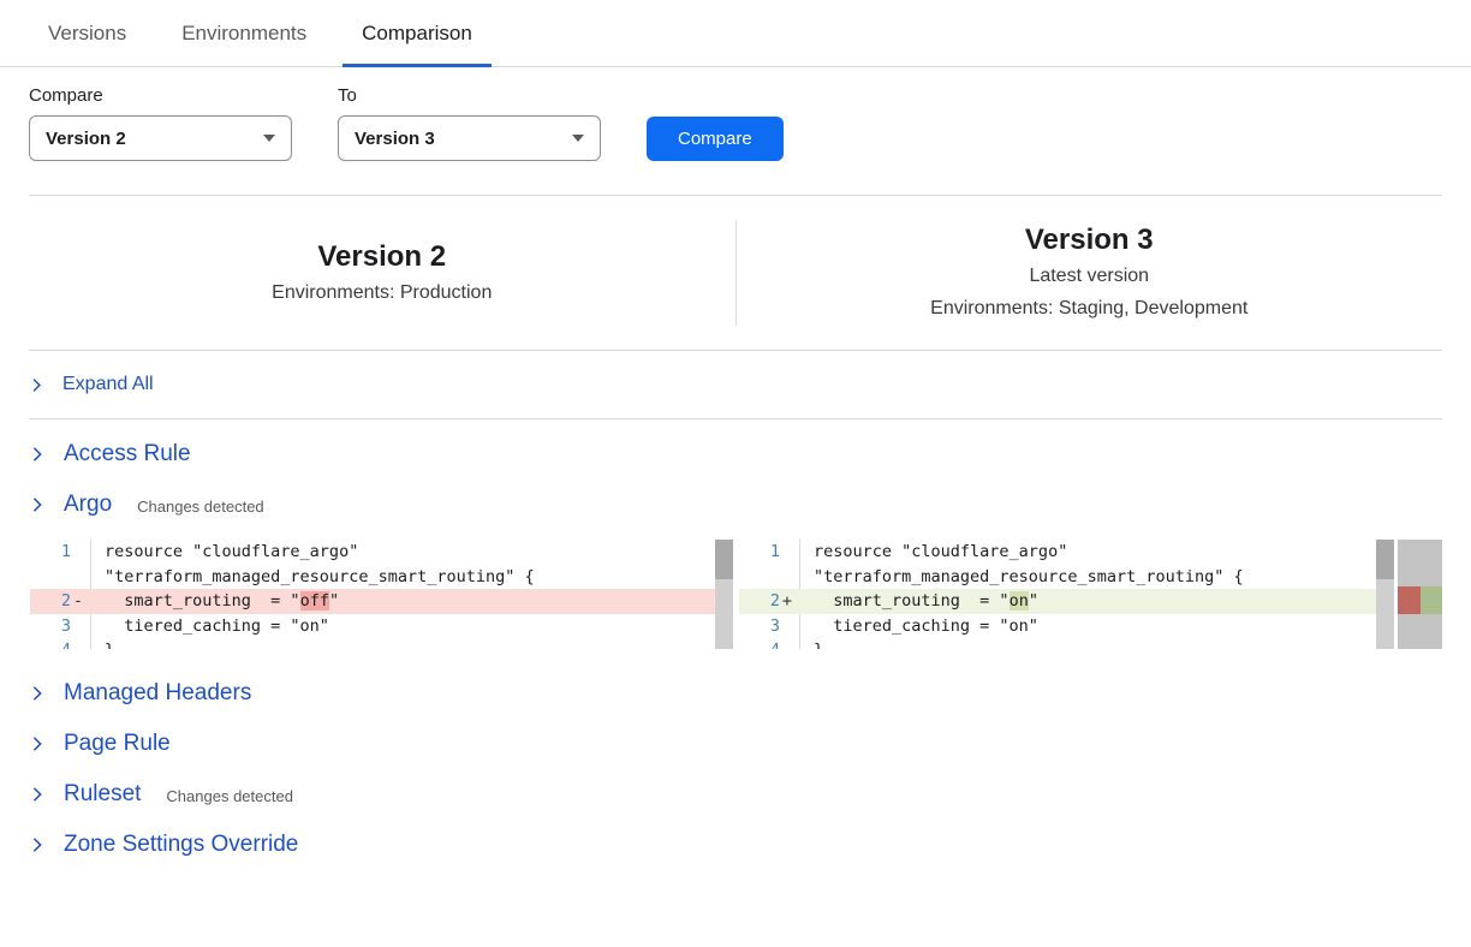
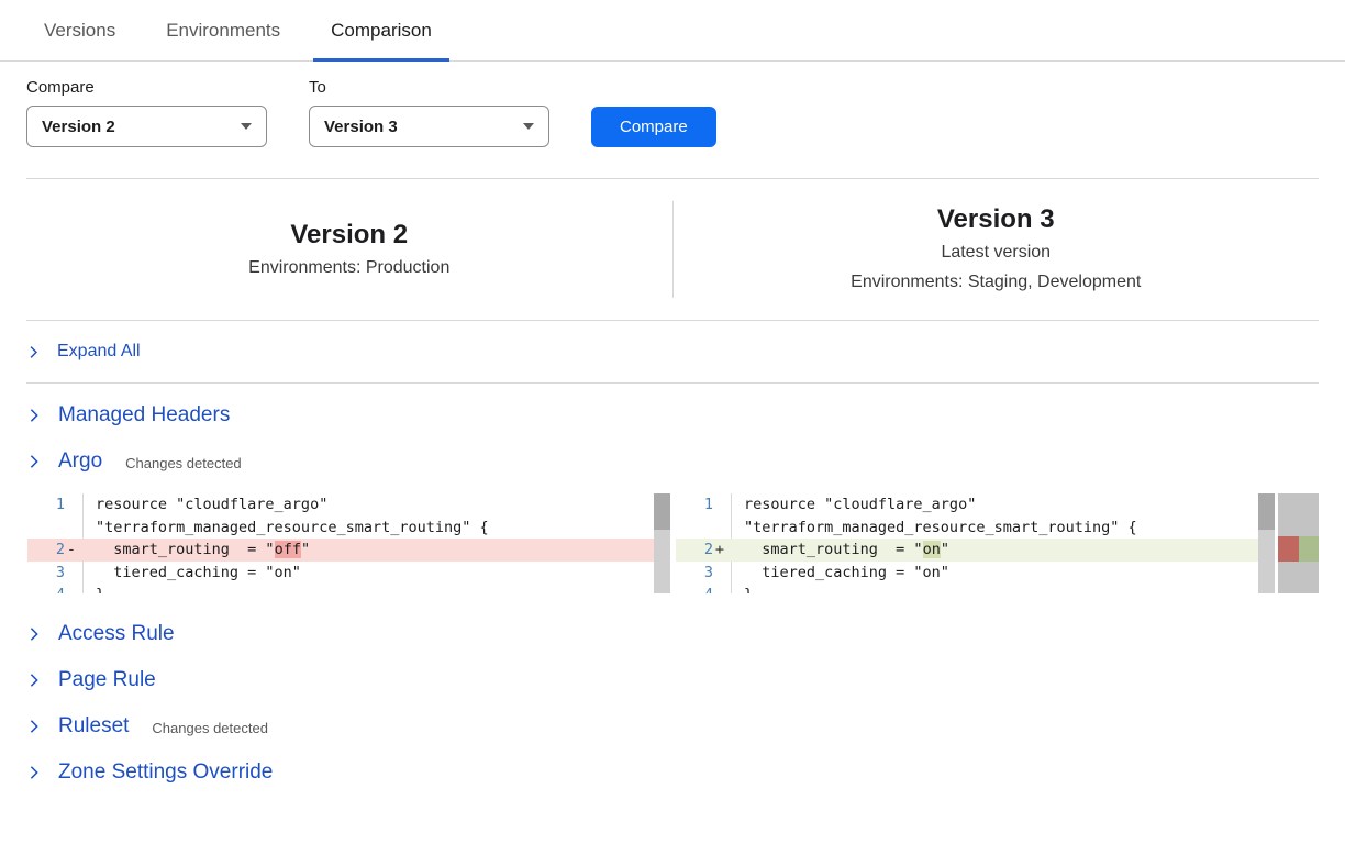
  Versions
  Environments
  Comparison
  Compare
  Version 2
  To
  Version 3
  Compare
  Version 2
  Environments: Production
  Version 3
  Latest version
  Environments: Staging, Development
  Expand All
- Access Rule
+ Managed Headers
  Argo
  Changes detected
  1
  resource "cloudflare_argo"
  "terraform_managed_resource_smart_routing" {
  2
  -
  smart_routing = "off"
  3
  tiered_caching = "on"
  1
  resource "cloudflare_argo"
  "terraform_managed_resource_smart_routing" {
  2
  +
  smart_routing = "on"
  3
  tiered_caching = "on"
- Managed Headers
+ Access Rule
  Page Rule
  Ruleset
  Changes detected
  Zone Settings Override
